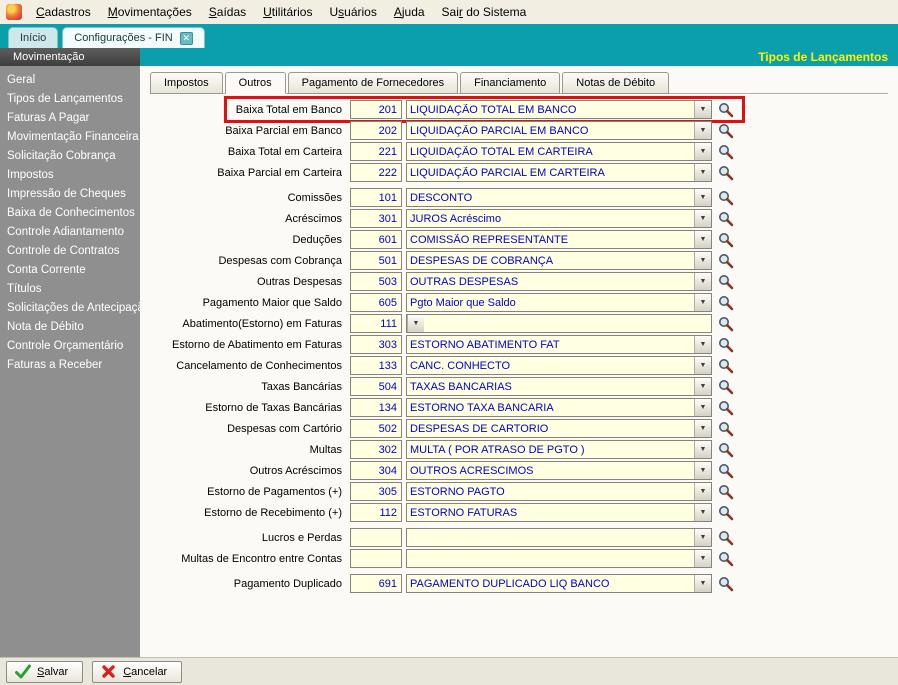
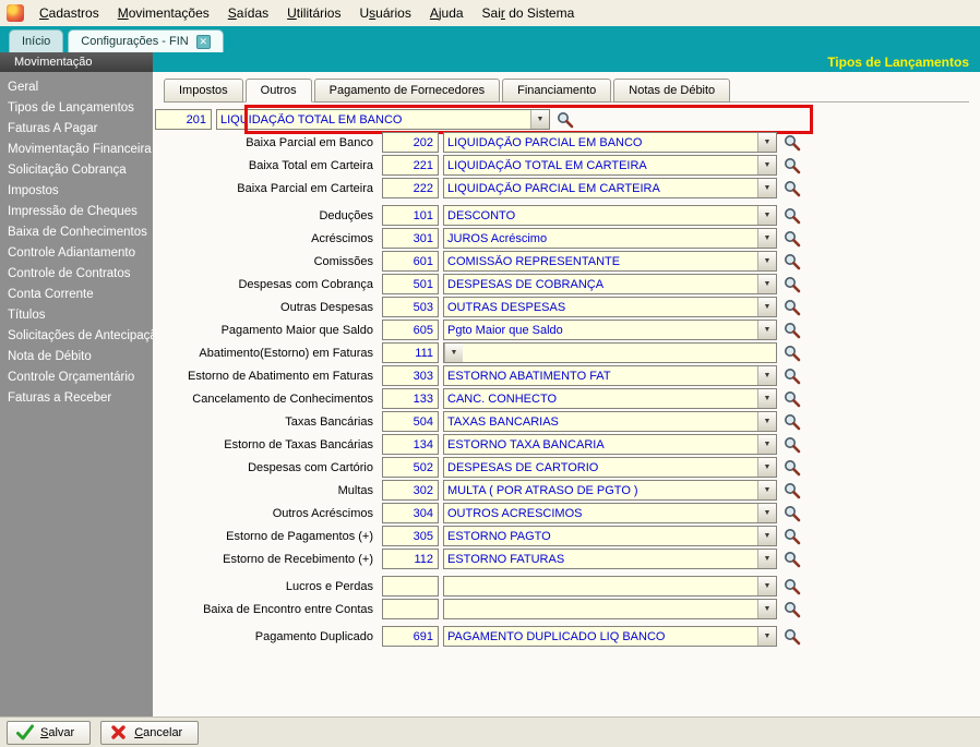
  Cadastros
  Movimentações
  Saídas
  Utilitários
  Usuários
  Ajuda
  Sair do Sistema
  Início
  Configurações - FIN
  ✕
  Movimentação
  Geral
  Tipos de Lançamentos
  Faturas A Pagar
  Movimentação Financeira
  Solicitação Cobrança
  Impostos
  Impressão de Cheques
  Baixa de Conhecimentos
  Controle Adiantamento
  Controle de Contratos
  Conta Corrente
  Títulos
  Solicitações de Antecipaç
  Nota de Débito
  Controle Orçamentário
  Faturas a Receber
  Tipos de Lançamentos
  Impostos
  Outros
  Pagamento de Fornecedores
  Financiamento
  Notas de Débito
- Baixa Total em Banco
  201
  LIQUIDAÇÃO TOTAL EM BANCO
  Baixa Parcial em Banco
  202
  LIQUIDAÇÃO PARCIAL EM BANCO
  Baixa Total em Carteira
  221
  LIQUIDAÇÃO TOTAL EM CARTEIRA
  Baixa Parcial em Carteira
  222
  LIQUIDAÇÃO PARCIAL EM CARTEIRA
- Comissões
+ Deduções
  101
  DESCONTO
  Acréscimos
  301
  JUROS Acréscimo
- Deduções
+ Comissões
  601
  COMISSÃO REPRESENTANTE
  Despesas com Cobrança
  501
  DESPESAS DE COBRANÇA
  Outras Despesas
  503
  OUTRAS DESPESAS
  Pagamento Maior que Saldo
  605
  Pgto Maior que Saldo
  Abatimento(Estorno) em Faturas
  111
  Estorno de Abatimento em Faturas
  303
  ESTORNO ABATIMENTO FAT
  Cancelamento de Conhecimentos
  133
  CANC. CONHECTO
  Taxas Bancárias
  504
  TAXAS BANCARIAS
  Estorno de Taxas Bancárias
  134
  ESTORNO TAXA BANCARIA
  Despesas com Cartório
  502
  DESPESAS DE CARTORIO
  Multas
  302
  MULTA ( POR ATRASO DE PGTO )
  Outros Acréscimos
  304
  OUTROS ACRESCIMOS
  Estorno de Pagamentos (+)
  305
  ESTORNO PAGTO
  Estorno de Recebimento (+)
  112
  ESTORNO FATURAS
  Lucros e Perdas
- Multas de Encontro entre Contas
+ Baixa de Encontro entre Contas
  Pagamento Duplicado
  691
  PAGAMENTO DUPLICADO LIQ BANCO
  Salvar
  Cancelar
